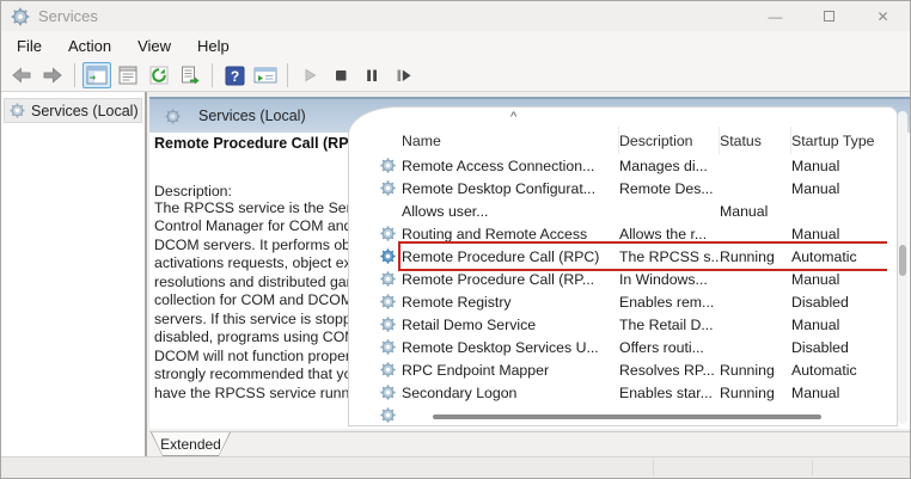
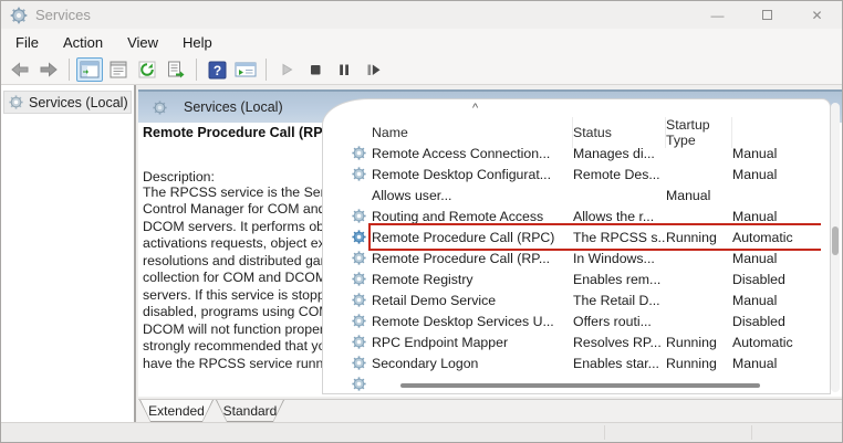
  Services
  —
  ✕
  File
  Action
  View
  Help
  ?
  Services (Local)
  Services (Local)
  Remote Procedure Call (RP
  Description:
  The RPCSS service is the Se Control Manager for COM an DCOM servers. It performs ob activations requests, object e resolutions and distributed ga collection for COM and DCOM servers. If this service is stop disabled, programs using CO DCOM will not function prope strongly recommended that y have the RPCSS service runn
  ^
  Name
- Description
  Status
  Startup Type
  Remote Access Connection...
  Manages di...
  Manual
  Remote Desktop Configurat...
  Remote Des...
  Manual
  Allows user...
  Manual
  Routing and Remote Access
  Allows the r...
  Manual
  Remote Procedure Call (RPC)
  The RPCSS s..
  Running
  Automatic
  Remote Procedure Call (RP...
  In Windows...
  Manual
  Remote Registry
  Enables rem...
  Disabled
  Retail Demo Service
  The Retail D...
  Manual
  Remote Desktop Services U...
  Offers routi...
  Disabled
  RPC Endpoint Mapper
  Resolves RP...
  Running
  Automatic
  Secondary Logon
  Enables star...
  Running
  Manual
  Extended
+ Standard
